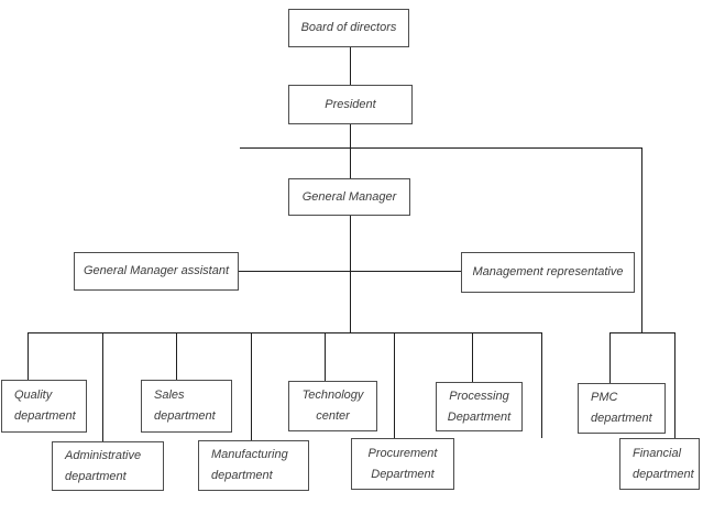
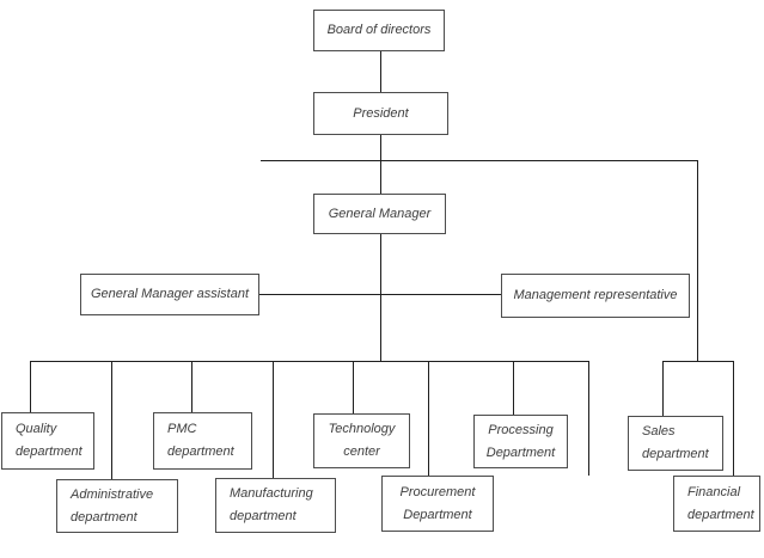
  Board of directors
  President
  General Manager
  General Manager assistant
  Management representative
  Quality department
  Administrative department
- Sales department
+ PMC department
  Manufacturing department
  Technology center
  Procurement Department
  Processing Department
- PMC department
+ Sales department
  Financial department
